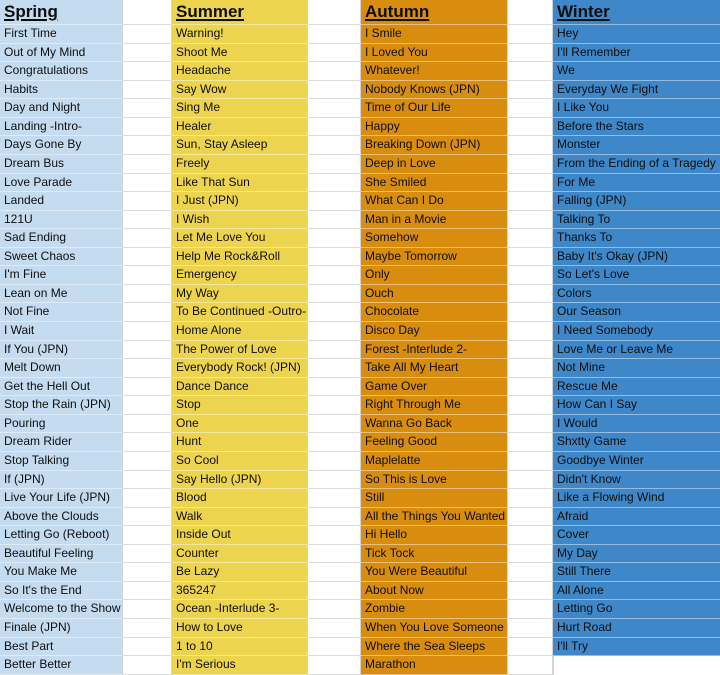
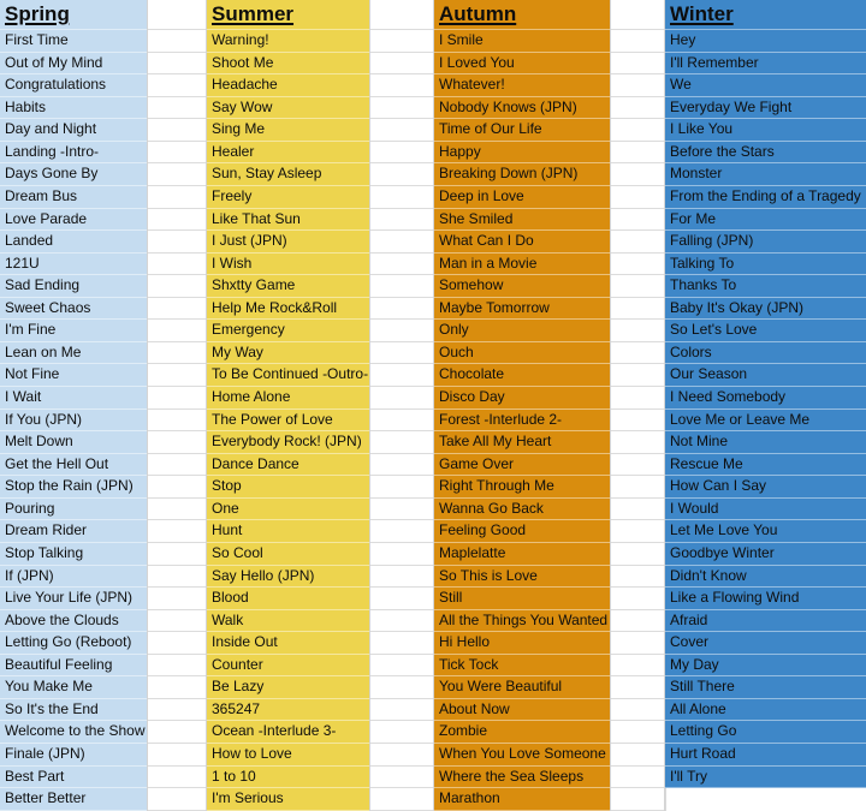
  Spring
  First Time
  Out of My Mind
  Congratulations
  Habits
  Day and Night
  Landing -Intro-
  Days Gone By
  Dream Bus
  Love Parade
  Landed
  121U
  Sad Ending
  Sweet Chaos
  I'm Fine
  Lean on Me
  Not Fine
  I Wait
  If You (JPN)
  Melt Down
  Get the Hell Out
  Stop the Rain (JPN)
  Pouring
  Dream Rider
  Stop Talking
  If (JPN)
  Live Your Life (JPN)
  Above the Clouds
  Letting Go (Reboot)
  Beautiful Feeling
  You Make Me
  So It's the End
  Welcome to the Show
  Finale (JPN)
  Best Part
  Better Better
  Summer
  Warning!
  Shoot Me
  Headache
  Say Wow
  Sing Me
  Healer
  Sun, Stay Asleep
  Freely
  Like That Sun
  I Just (JPN)
  I Wish
- Let Me Love You
+ Shxtty Game
  Help Me Rock&Roll
  Emergency
  My Way
  To Be Continued -Outro-
  Home Alone
  The Power of Love
  Everybody Rock! (JPN)
  Dance Dance
  Stop
  One
  Hunt
  So Cool
  Say Hello (JPN)
  Blood
  Walk
  Inside Out
  Counter
  Be Lazy
  365247
  Ocean -Interlude 3-
  How to Love
  1 to 10
  I'm Serious
  Autumn
  I Smile
  I Loved You
  Whatever!
  Nobody Knows (JPN)
  Time of Our Life
  Happy
  Breaking Down (JPN)
  Deep in Love
  She Smiled
  What Can I Do
  Man in a Movie
  Somehow
  Maybe Tomorrow
  Only
  Ouch
  Chocolate
  Disco Day
  Forest -Interlude 2-
  Take All My Heart
  Game Over
  Right Through Me
  Wanna Go Back
  Feeling Good
  Maplelatte
  So This is Love
  Still
  All the Things You Wanted
  Hi Hello
  Tick Tock
  You Were Beautiful
  About Now
  Zombie
  When You Love Someone
  Where the Sea Sleeps
  Marathon
  Winter
  Hey
  I'll Remember
  We
  Everyday We Fight
  I Like You
  Before the Stars
  Monster
  From the Ending of a Tragedy
  For Me
  Falling (JPN)
  Talking To
  Thanks To
  Baby It's Okay (JPN)
  So Let's Love
  Colors
  Our Season
  I Need Somebody
  Love Me or Leave Me
  Not Mine
  Rescue Me
  How Can I Say
  I Would
- Shxtty Game
+ Let Me Love You
  Goodbye Winter
  Didn't Know
  Like a Flowing Wind
  Afraid
  Cover
  My Day
  Still There
  All Alone
  Letting Go
  Hurt Road
  I'll Try
